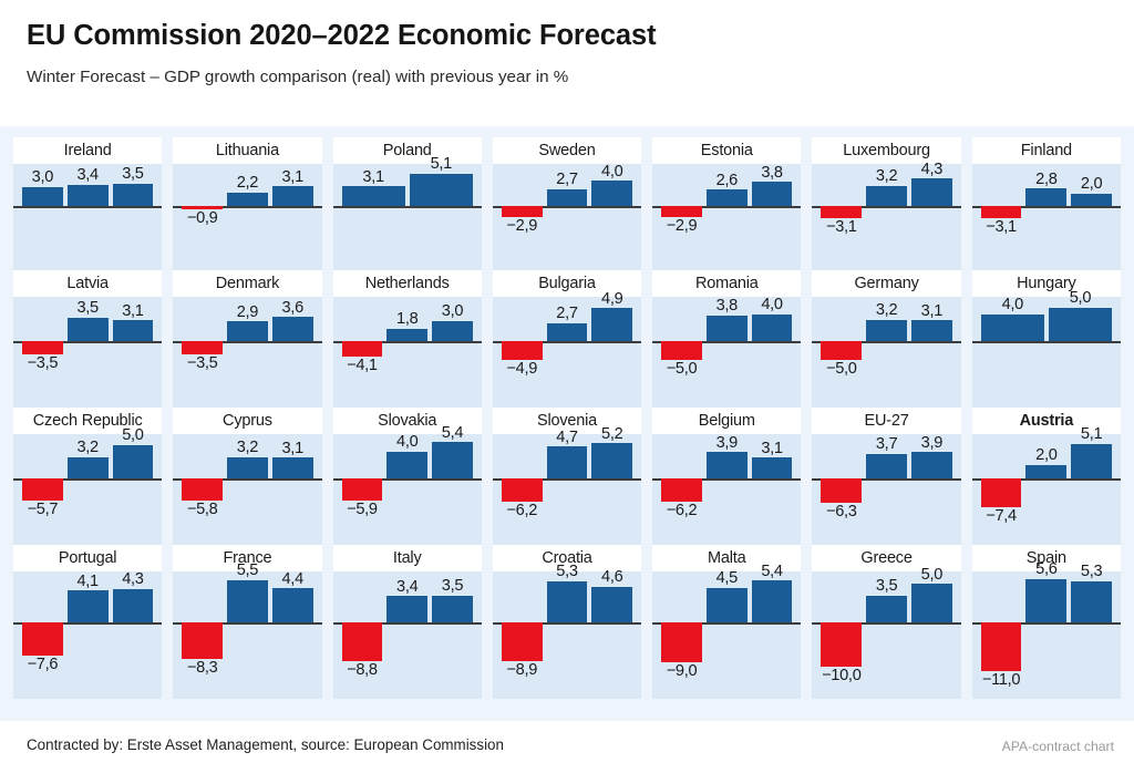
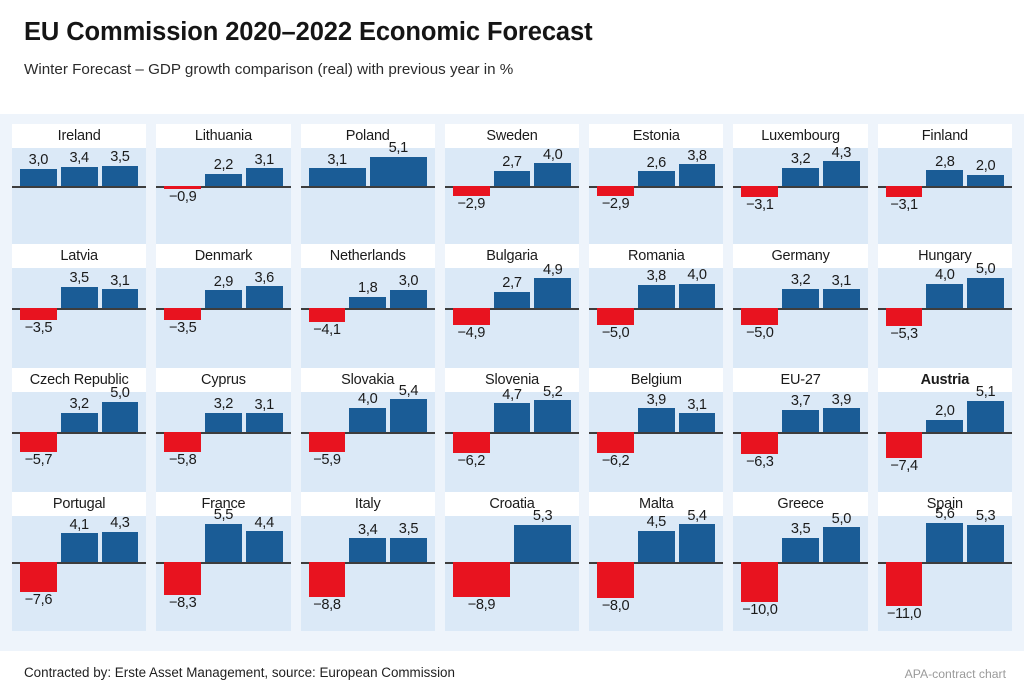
  EU Commission 2020–2022 Economic Forecast
  Winter Forecast – GDP growth comparison (real) with previous year in %
  Ireland
  3,0
  3,4
  3,5
  Lithuania
  −0,9
  2,2
  3,1
  Poland
  3,1
  5,1
  Sweden
  −2,9
  2,7
  4,0
  Estonia
  −2,9
  2,6
  3,8
  Luxembourg
  −3,1
  3,2
  4,3
  Finland
  −3,1
  2,8
  2,0
  Latvia
  −3,5
  3,5
  3,1
  Denmark
  −3,5
  2,9
  3,6
  Netherlands
  −4,1
  1,8
  3,0
  Bulgaria
  −4,9
  2,7
  4,9
  Romania
  −5,0
  3,8
  4,0
  Germany
  −5,0
  3,2
  3,1
  Hungary
+ −5,3
  4,0
  5,0
  Czech Republic
  −5,7
  3,2
  5,0
  Cyprus
  −5,8
  3,2
  3,1
  Slovakia
  −5,9
  4,0
  5,4
  Slovenia
  −6,2
  4,7
  5,2
  Belgium
  −6,2
  3,9
  3,1
  EU-27
  −6,3
  3,7
  3,9
  Austria
  −7,4
  2,0
  5,1
  Portugal
  −7,6
  4,1
  4,3
  France
  −8,3
  5,5
  4,4
  Italy
  −8,8
  3,4
  3,5
  Croatia
  −8,9
  5,3
- 4,6
  Malta
- −9,0
+ −8,0
  4,5
  5,4
  Greece
  −10,0
  3,5
  5,0
  Spain
  −11,0
  5,6
  5,3
  Contracted by: Erste Asset Management, source: European Commission
  APA-contract chart
